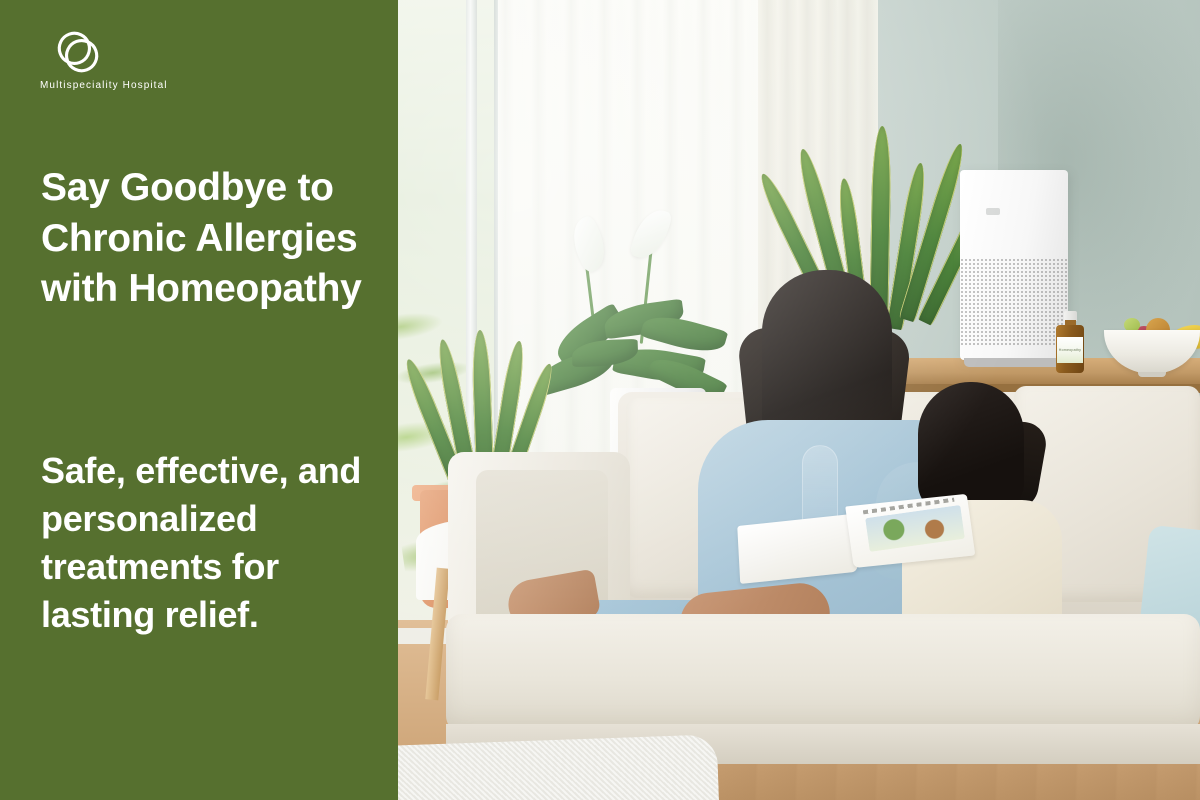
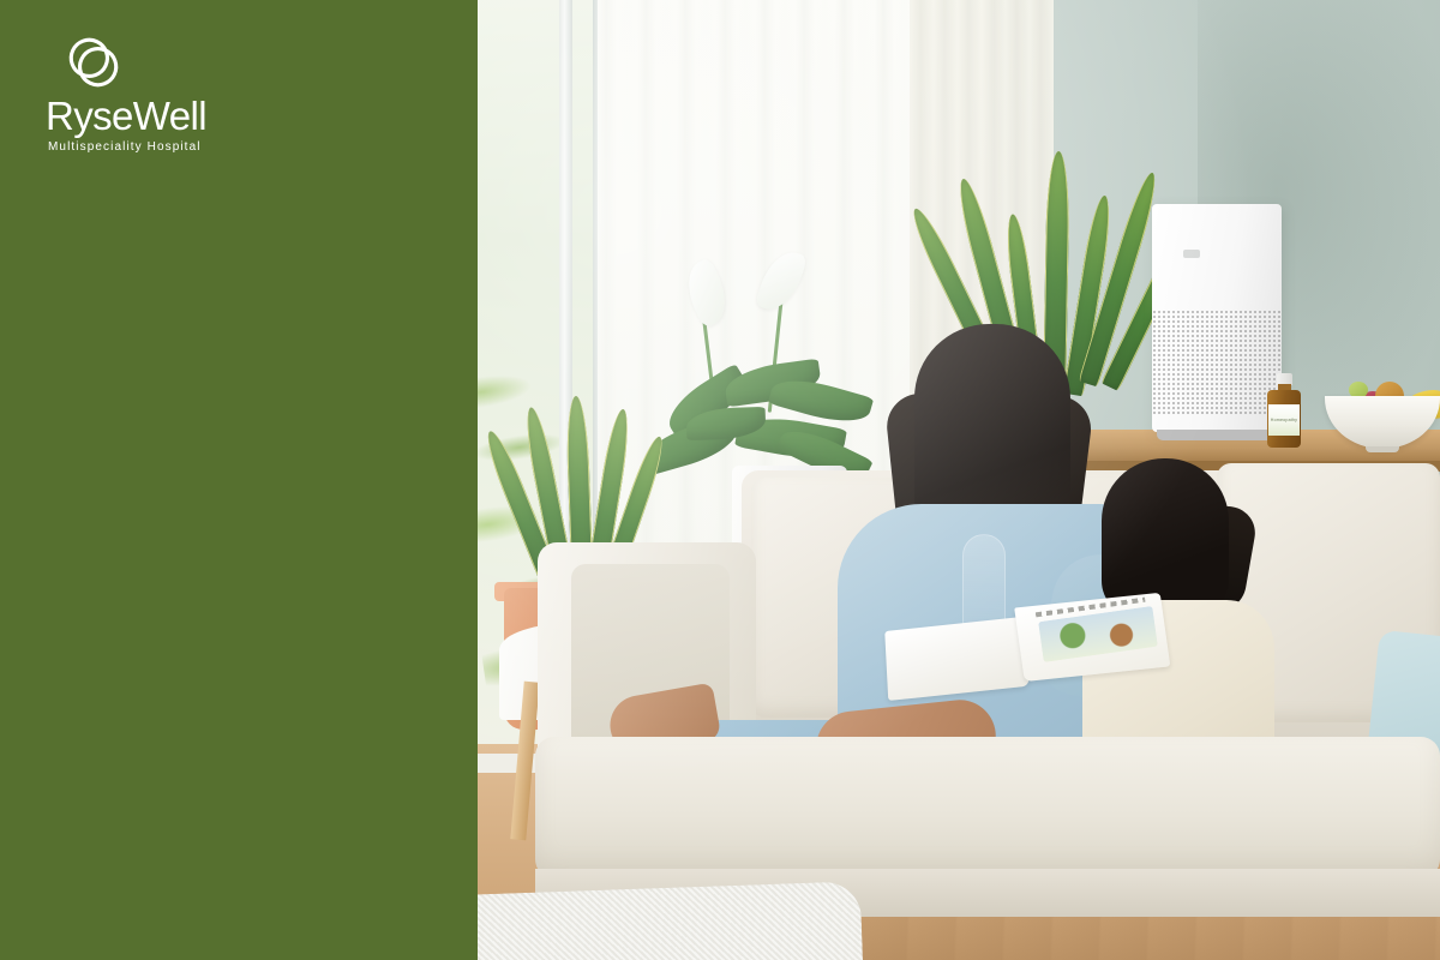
+ RyseWell
  Multispeciality Hospital
- Say Goodbye to Chronic Allergies with Homeopathy
- Safe, effective, and personalized treatments for lasting relief.
